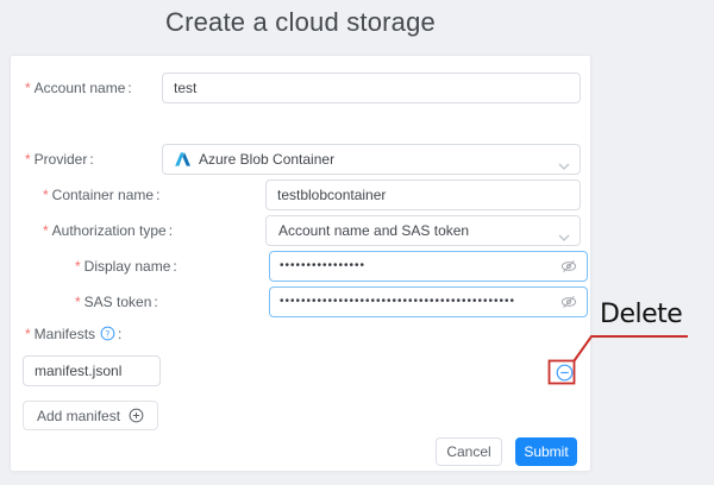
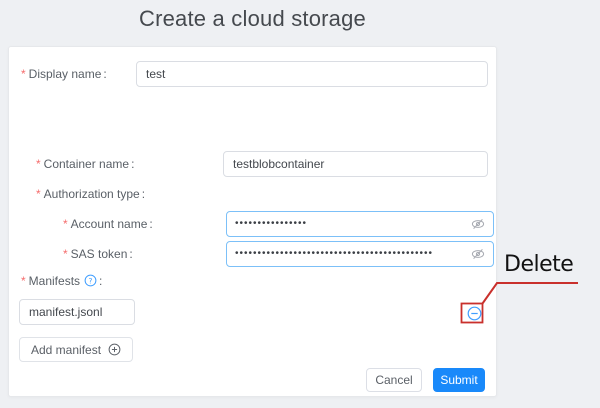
  Create a cloud storage
- * Account name :
+ * Display name :
  test
- * Provider :
- Azure Blob Container
  * Container name :
  testblobcontainer
  * Authorization type :
- Account name and SAS token
- * Display name :
+ * Account name :
  ••••••••••••••••
  * SAS token :
  ••••••••••••••••••••••••••••••••••••••••••••
  * Manifests
  ?
  :
  manifest.jsonl
  Add manifest
  Cancel
  Submit
  Delete
